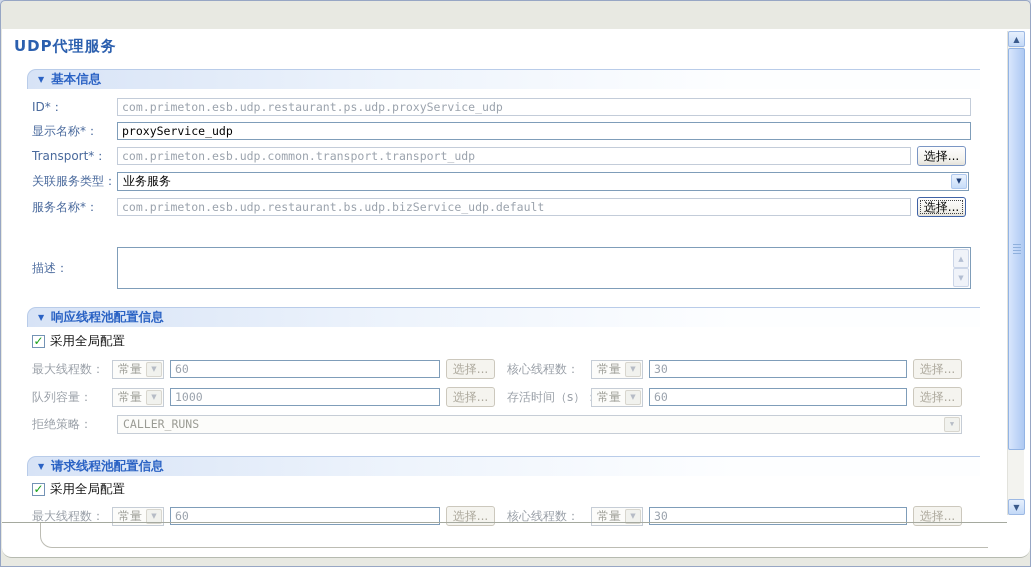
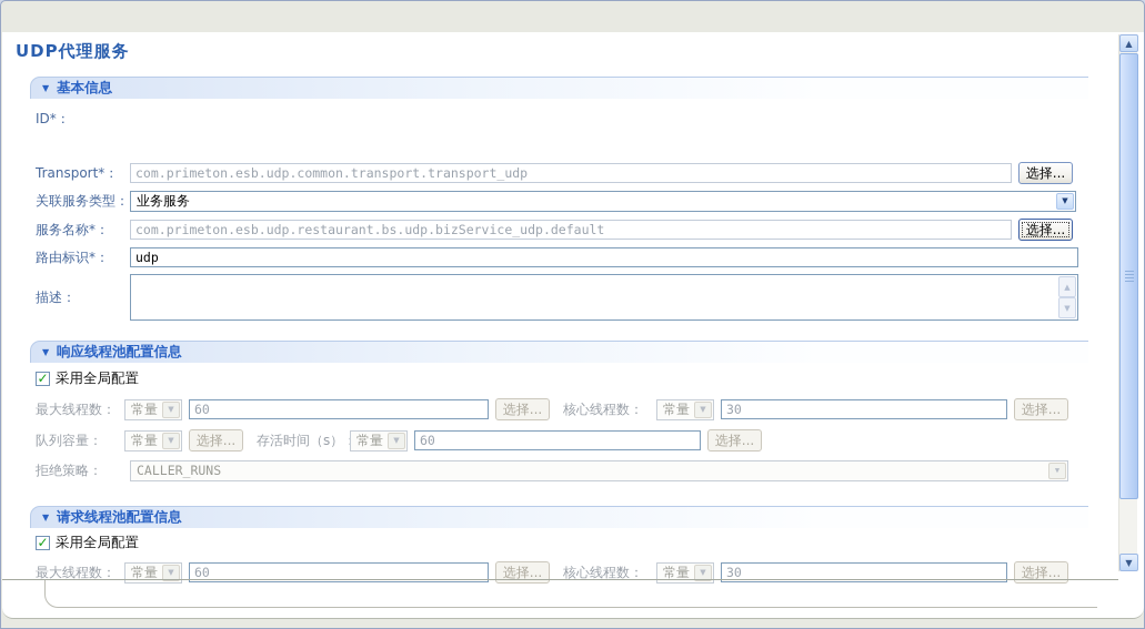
  UDP代理服务
  ▼
  基本信息
  ID*：
- com.primeton.esb.udp.restaurant.ps.udp.proxyService_udp
- 显示名称*：
- proxyService_udp
  Transport*：
  com.primeton.esb.udp.common.transport.transport_udp
  选择...
  关联服务类型：
  业务服务
  ▼
  服务名称*：
  com.primeton.esb.udp.restaurant.bs.udp.bizService_udp.default
  选择...
+ 路由标识*：
+ udp
  描述：
  ▲
  ▼
  ▼
  响应线程池配置信息
  ✓
  采用全局配置
  最大线程数：
  常量
  ▼
  60
  选择...
  核心线程数：
  常量
  ▼
  30
  选择...
  队列容量：
  常量
  ▼
- 1000
  选择...
  存活时间（s）
  常量
  ▼
  60
  选择...
  拒绝策略：
  CALLER_RUNS
  ▼
  ▼
  请求线程池配置信息
  ✓
  采用全局配置
  最大线程数：
  常量
  ▼
  60
  选择...
  核心线程数：
  常量
  ▼
  30
  选择...
  ▲
  ▼
